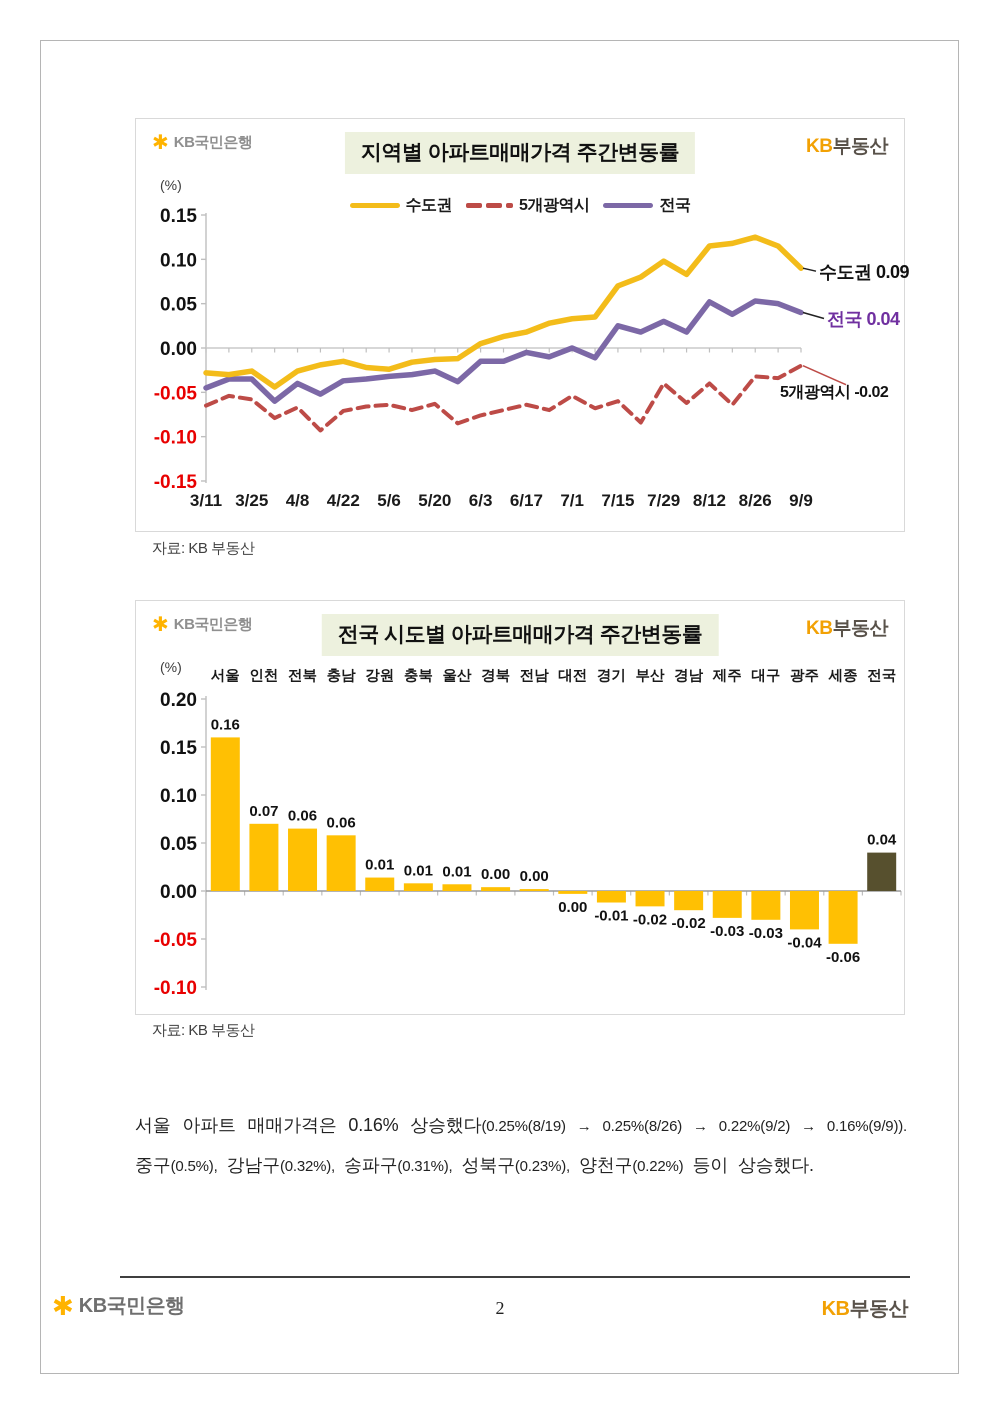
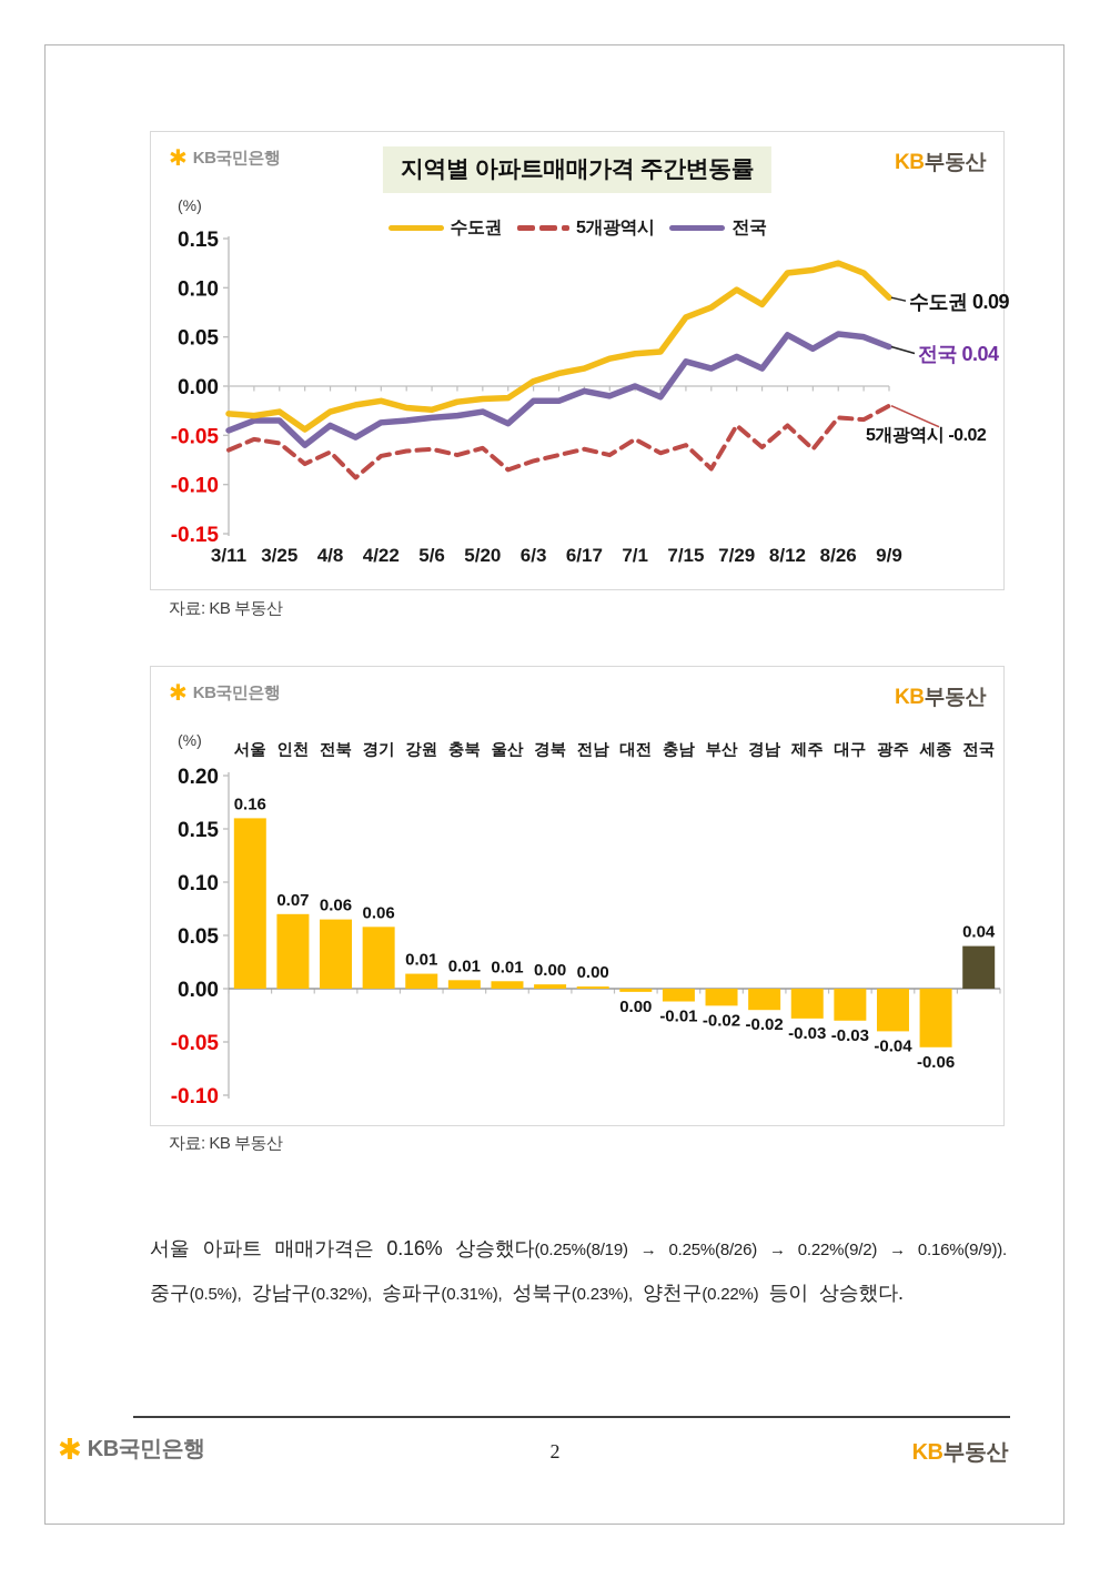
  0.15
  0.10
  0.05
  0.00
  -0.05
  -0.10
  -0.15
  3/11
  3/25
  4/8
  4/22
  5/6
  5/20
  6/3
  6/17
  7/1
  7/15
  7/29
  8/12
  8/26
  9/9
  ✱
  KB국민은행
  지역별 아파트매매가격 주간변동률
  KB부동산
  (%)
  수도권
  5개광역시
  전국
  수도권 0.09
  전국 0.04
  5개광역시 -0.02
  자료: KB 부동산
  0.20
  0.15
  0.10
  0.05
  0.00
  -0.05
  -0.10
  서울
  인천
  전북
- 충남
+ 경기
  강원
  충북
  울산
  경북
  전남
  대전
- 경기
+ 충남
  부산
  경남
  제주
  대구
  광주
  세종
  전국
  0.16
  0.07
  0.06
  0.06
  0.01
  0.01
  0.01
  0.00
  0.00
  0.00
  -0.01
  -0.02
  -0.02
  -0.03
  -0.03
  -0.04
  -0.06
  0.04
  ✱
  KB국민은행
- 전국 시도별 아파트매매가격 주간변동률
  KB부동산
  (%)
  자료: KB 부동산
  서울 아파트 매매가격은 0.16% 상승했다(0.25%(8/19) → 0.25%(8/26) → 0.22%(9/2) → 0.16%(9/9)). 중구(0.5%), 강남구(0.32%), 송파구(0.31%), 성북구(0.23%), 양천구(0.22%) 등이 상승했다.
  ✱
  KB국민은행
  2
  KB부동산
